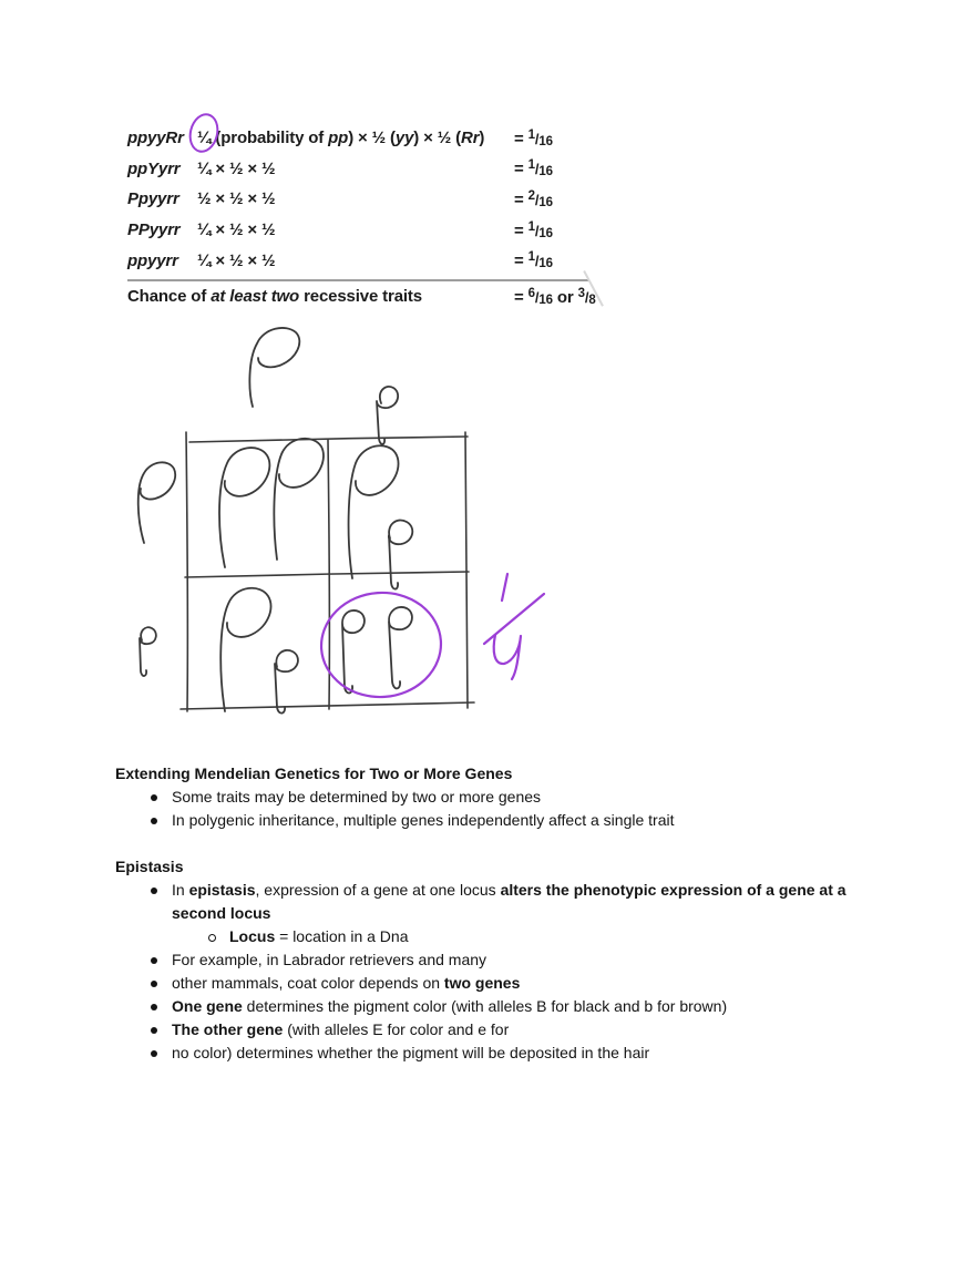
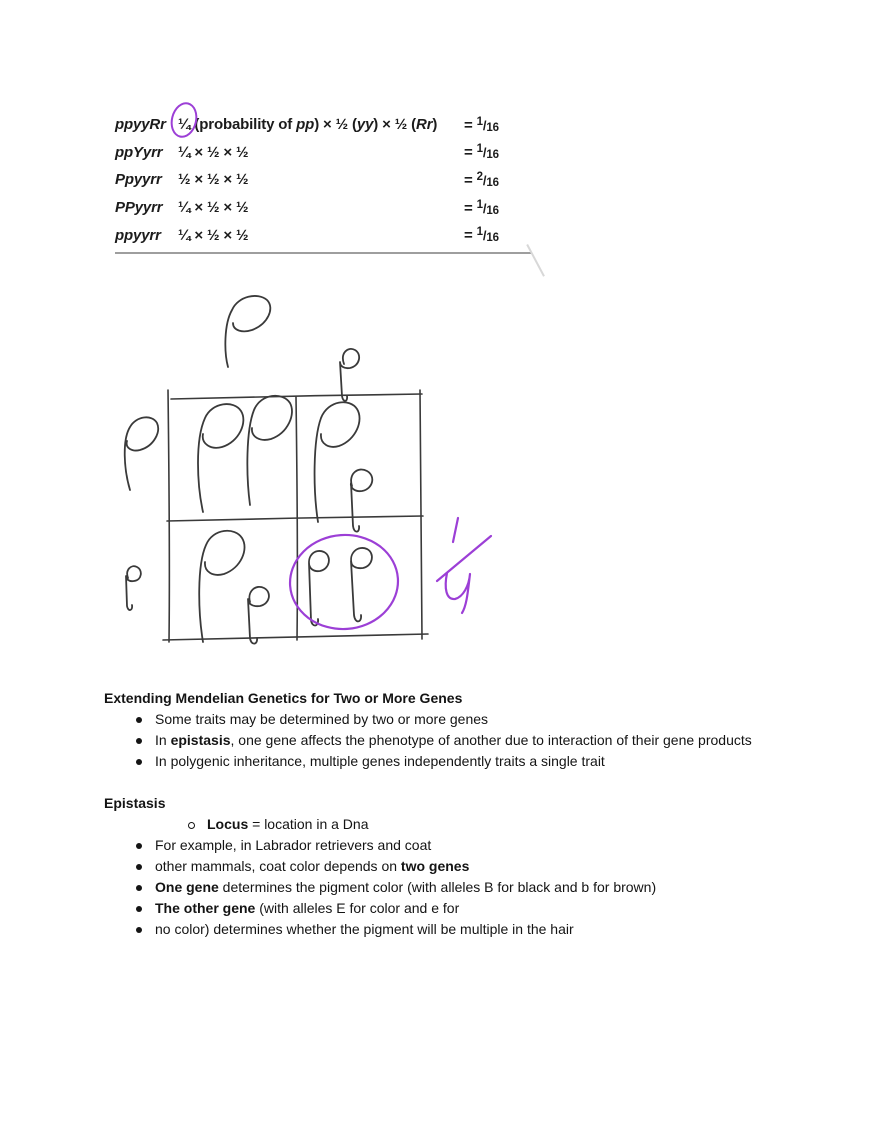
  ppyyRr
  ¼ (probability of pp) × ½ (yy) × ½ (Rr)
  = 1/16
  ppYyrr
  ¼ × ½ × ½
  = 1/16
  Ppyyrr
  ½ × ½ × ½
  = 2/16
  PPyyrr
  ¼ × ½ × ½
  = 1/16
  ppyyrr
  ¼ × ½ × ½
  = 1/16
- Chance of at least two recessive traits
- = 6/16 or 3/8
  Extending Mendelian Genetics for Two or More Genes
  Some traits may be determined by two or more genes
+ In epistasis, one gene affects the phenotype of another due to interaction of their gene products
- In polygenic inheritance, multiple genes independently affect a single trait
+ In polygenic inheritance, multiple genes independently traits a single trait
  Epistasis
- In epistasis, expression of a gene at one locus alters the phenotypic expression of a gene at a second locus
  Locus = location in a Dna
- For example, in Labrador retrievers and many
+ For example, in Labrador retrievers and coat
  other mammals, coat color depends on two genes
  One gene determines the pigment color (with alleles B for black and b for brown)
  The other gene (with alleles E for color and e for
- no color) determines whether the pigment will be deposited in the hair
+ no color) determines whether the pigment will be multiple in the hair
